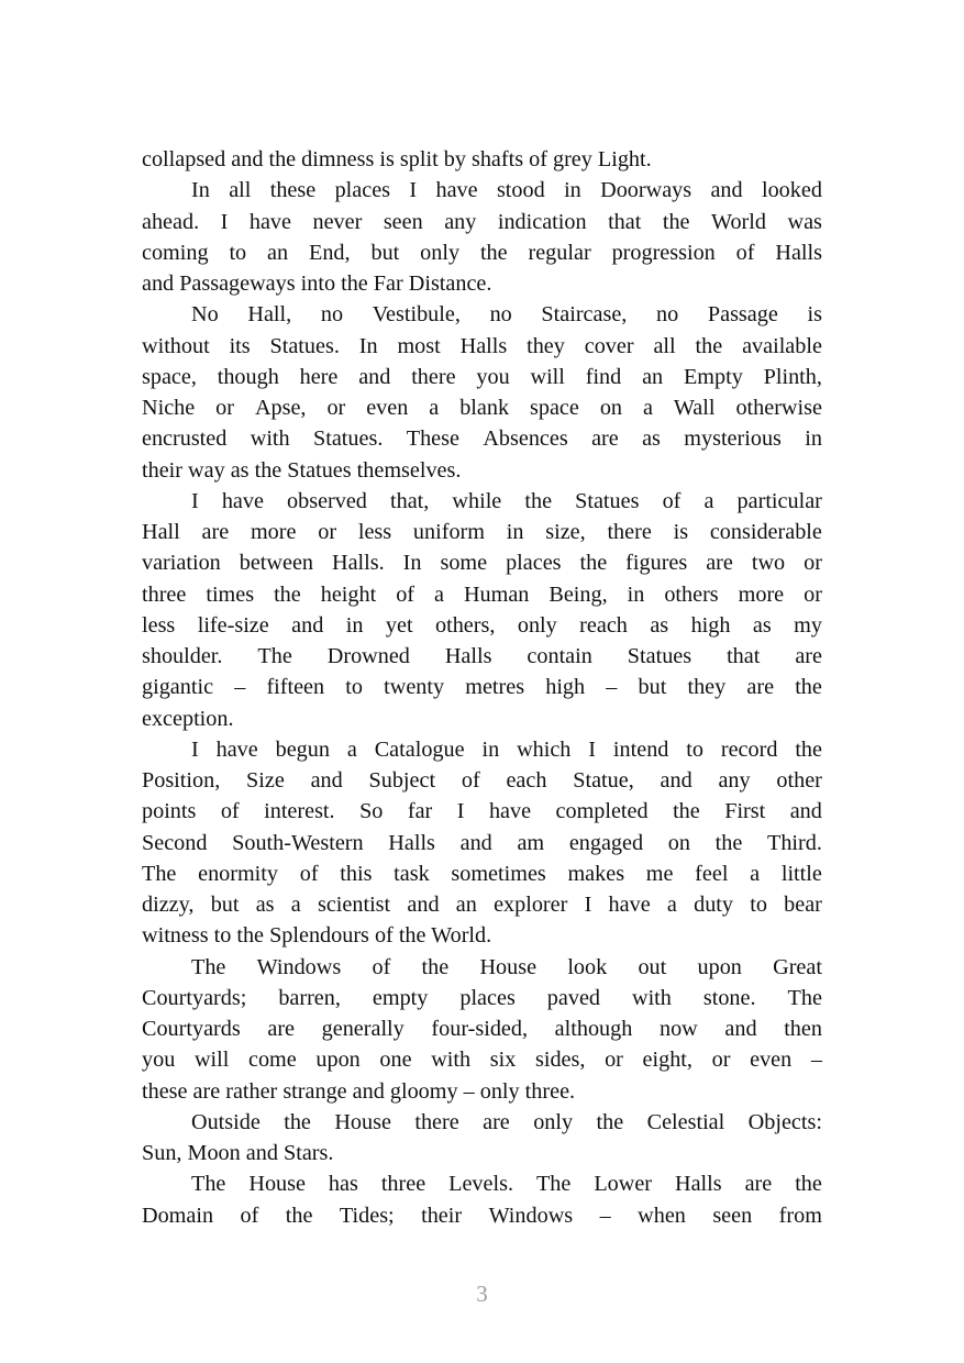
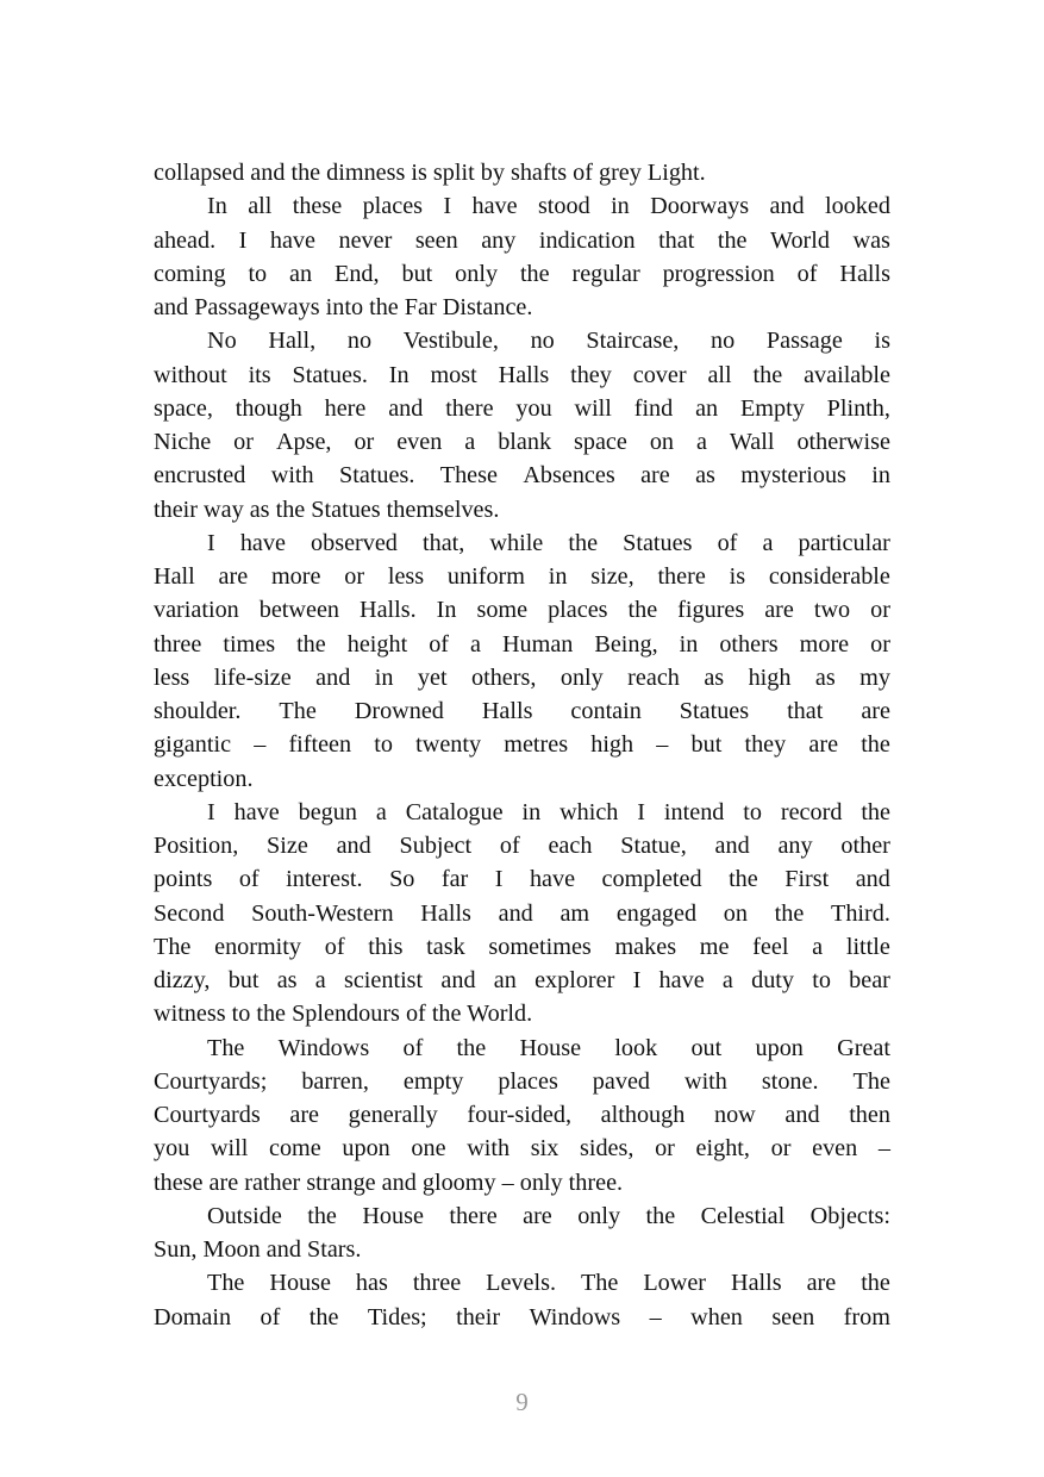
  collapsed and the dimness is split by shafts of grey Light.
  In
  all
  these
  places
  I
  have
  stood
  in
  Doorways
  and
  looked
  ahead.
  I
  have
  never
  seen
  any
  indication
  that
  the
  World
  was
  coming
  to
  an
  End,
  but
  only
  the
  regular
  progression
  of
  Halls
  and Passageways into the Far Distance.
  No
  Hall,
  no
  Vestibule,
  no
  Staircase,
  no
  Passage
  is
  without
  its
  Statues.
  In
  most
  Halls
  they
  cover
  all
  the
  available
  space,
  though
  here
  and
  there
  you
  will
  find
  an
  Empty
  Plinth,
  Niche
  or
  Apse,
  or
  even
  a
  blank
  space
  on
  a
  Wall
  otherwise
  encrusted
  with
  Statues.
  These
  Absences
  are
  as
  mysterious
  in
  their way as the Statues themselves.
  I
  have
  observed
  that,
  while
  the
  Statues
  of
  a
  particular
  Hall
  are
  more
  or
  less
  uniform
  in
  size,
  there
  is
  considerable
  variation
  between
  Halls.
  In
  some
  places
  the
  figures
  are
  two
  or
  three
  times
  the
  height
  of
  a
  Human
  Being,
  in
  others
  more
  or
  less
  life-size
  and
  in
  yet
  others,
  only
  reach
  as
  high
  as
  my
  shoulder.
  The
  Drowned
  Halls
  contain
  Statues
  that
  are
  gigantic
  –
  fifteen
  to
  twenty
  metres
  high
  –
  but
  they
  are
  the
  exception.
  I
  have
  begun
  a
  Catalogue
  in
  which
  I
  intend
  to
  record
  the
  Position,
  Size
  and
  Subject
  of
  each
  Statue,
  and
  any
  other
  points
  of
  interest.
  So
  far
  I
  have
  completed
  the
  First
  and
  Second
  South-Western
  Halls
  and
  am
  engaged
  on
  the
  Third.
  The
  enormity
  of
  this
  task
  sometimes
  makes
  me
  feel
  a
  little
  dizzy,
  but
  as
  a
  scientist
  and
  an
  explorer
  I
  have
  a
  duty
  to
  bear
  witness to the Splendours of the World.
  The
  Windows
  of
  the
  House
  look
  out
  upon
  Great
  Courtyards;
  barren,
  empty
  places
  paved
  with
  stone.
  The
  Courtyards
  are
  generally
  four-sided,
  although
  now
  and
  then
  you
  will
  come
  upon
  one
  with
  six
  sides,
  or
  eight,
  or
  even
  –
  these are rather strange and gloomy – only three.
  Outside
  the
  House
  there
  are
  only
  the
  Celestial
  Objects:
  Sun, Moon and Stars.
  The
  House
  has
  three
  Levels.
  The
  Lower
  Halls
  are
  the
  Domain
  of
  the
  Tides;
  their
  Windows
  –
  when
  seen
  from
- 3
+ 9
